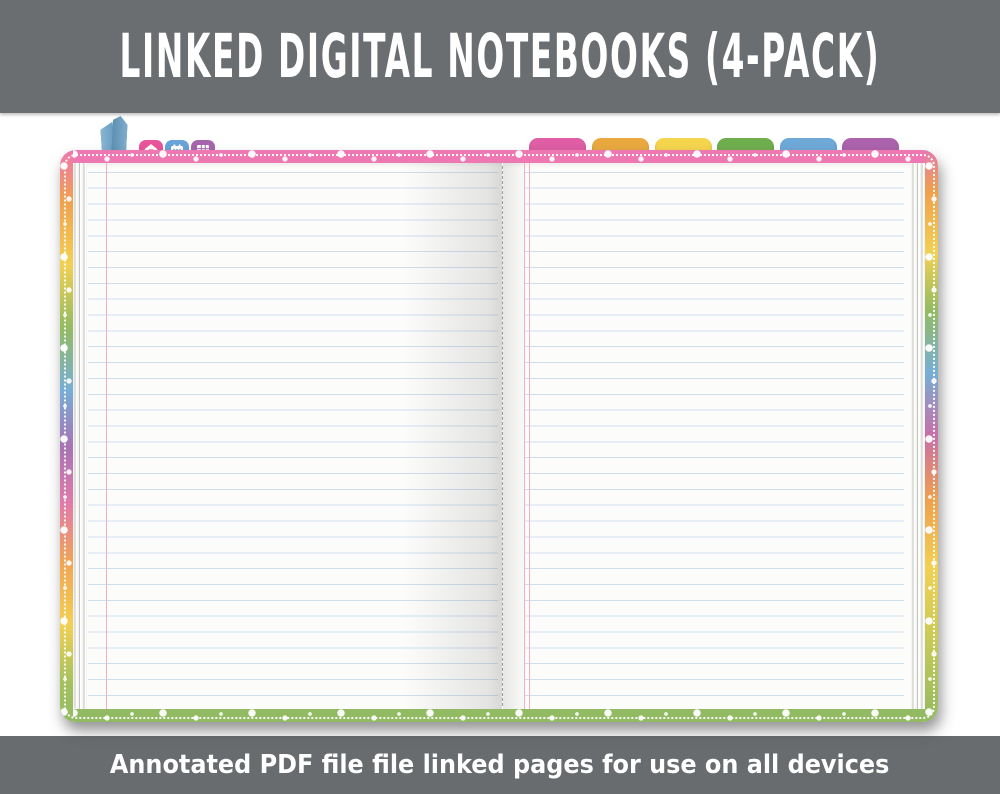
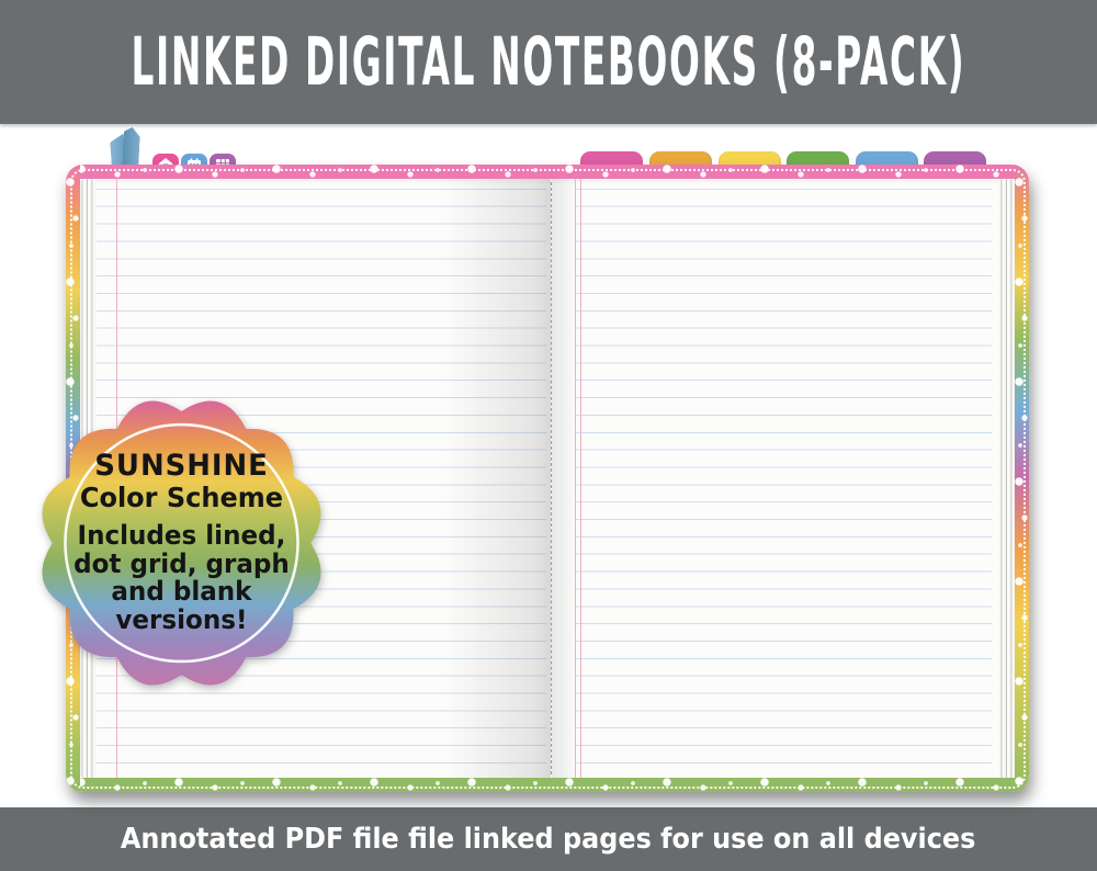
- LINKED DIGITAL NOTEBOOKS (4-PACK)
+ LINKED DIGITAL NOTEBOOKS (8-PACK)
+ SUNSHINE
+ Color Scheme
+ Includes lined,
+ dot grid, graph
+ and blank
+ versions!
  Annotated PDF file file linked pages for use on all devices
